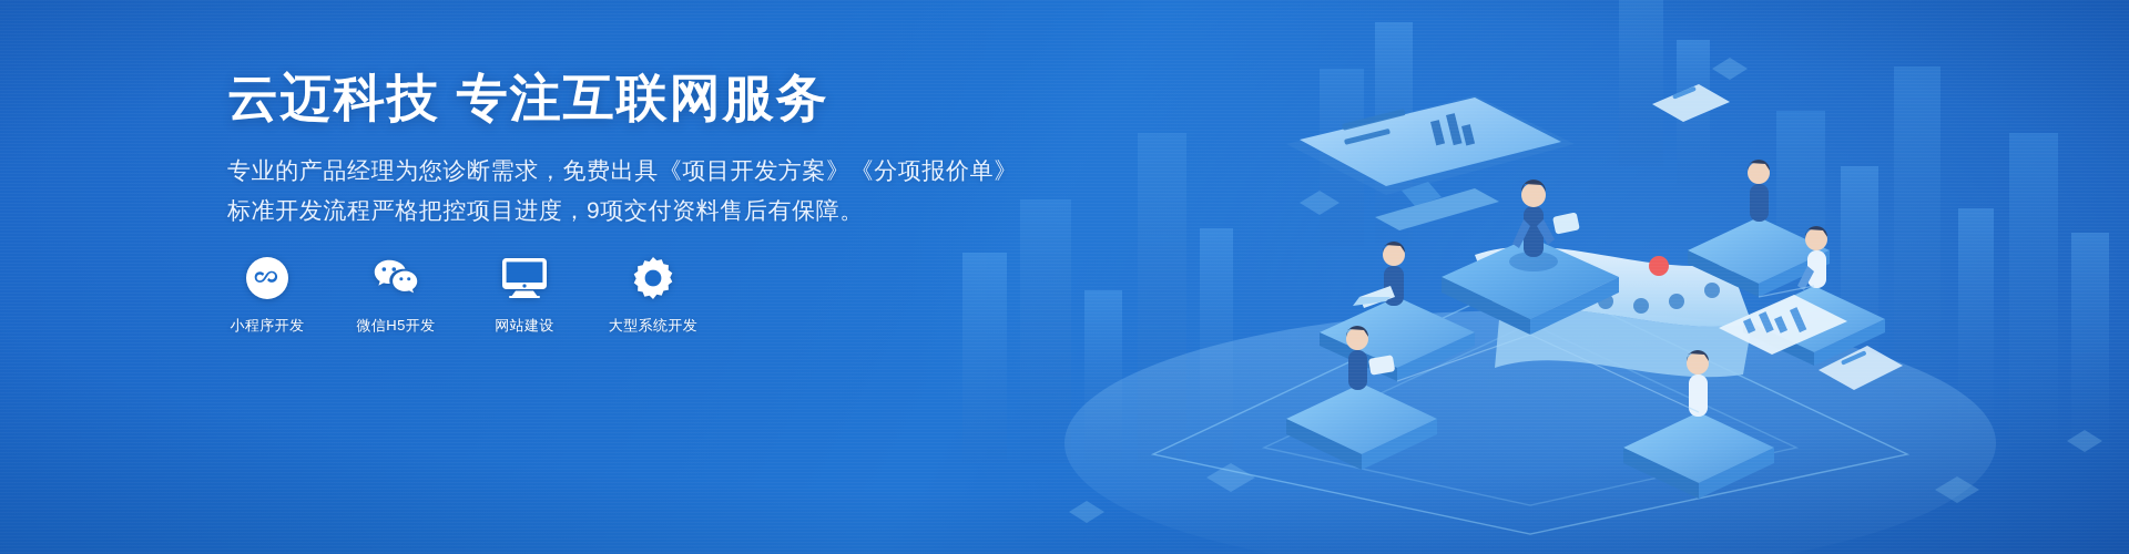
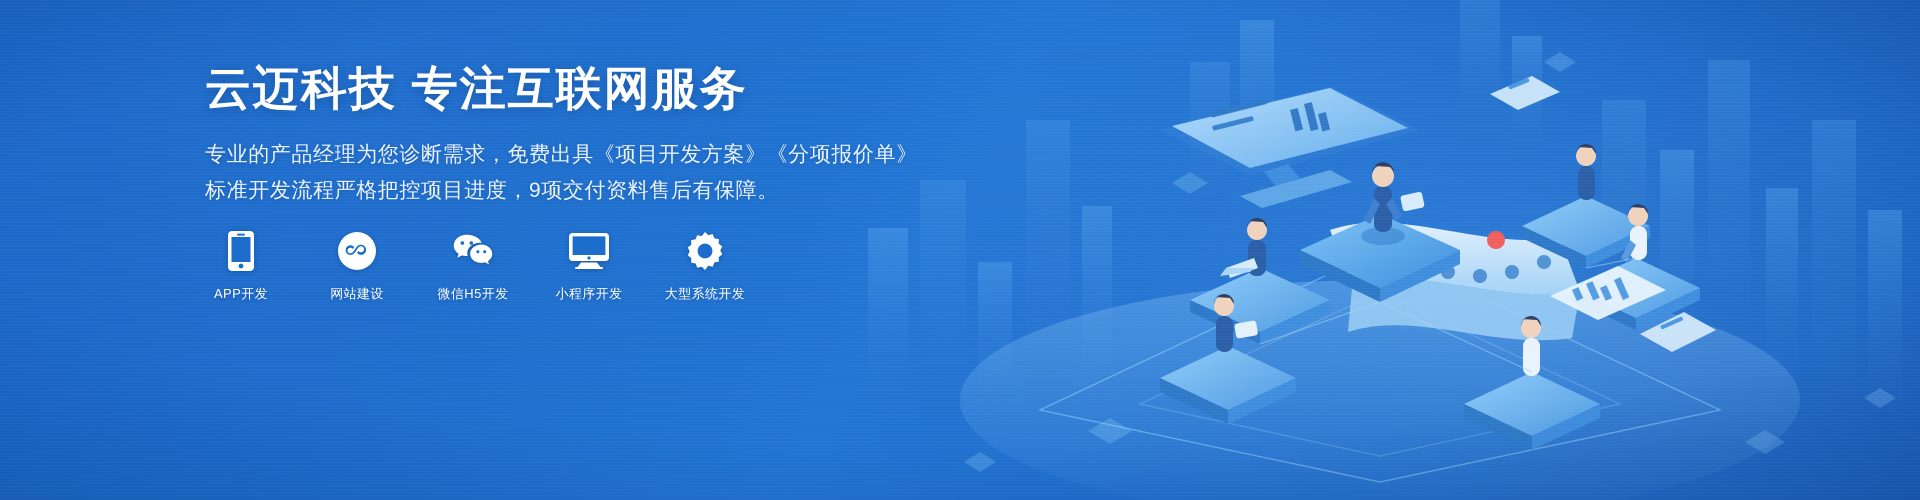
  云迈科技 专注互联网服务
  专业的产品经理为您诊断需求，免费出具《项目开发方案》《分项报价单》
  标准开发流程严格把控项目进度，9项交付资料售后有保障。
+ APP开发
- 小程序开发
+ 网站建设
  微信H5开发
- 网站建设
+ 小程序开发
  大型系统开发
